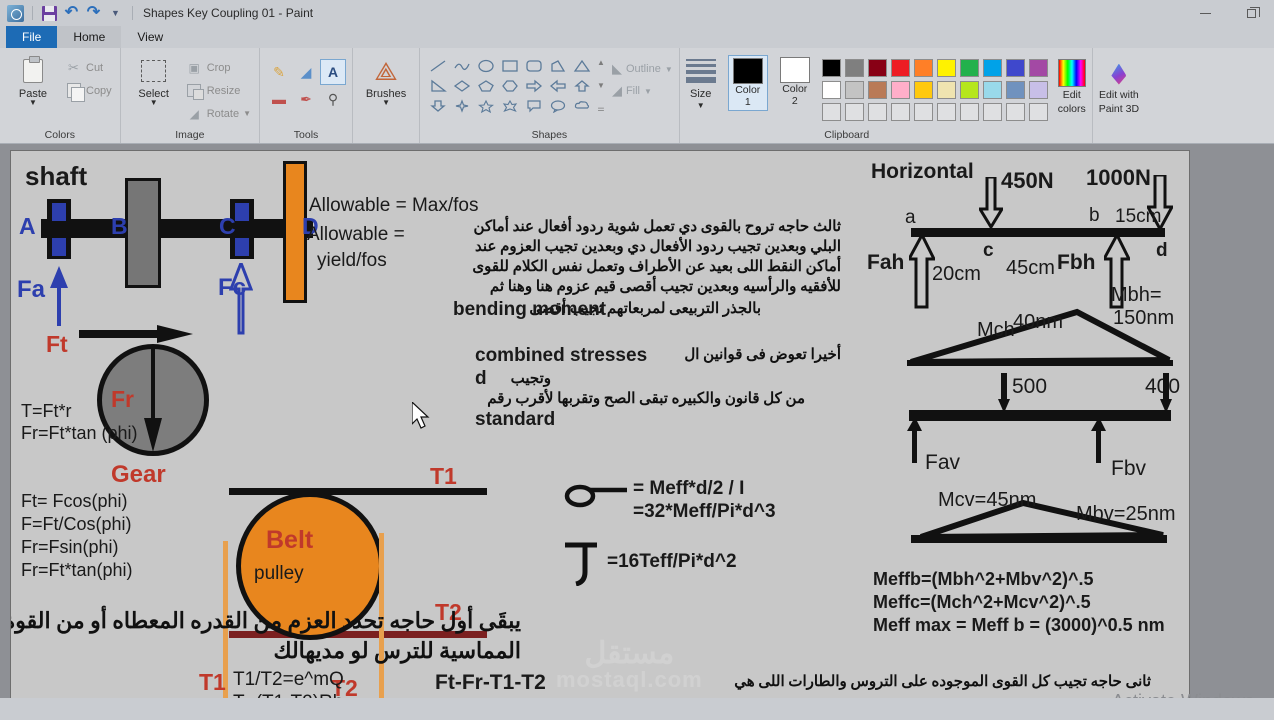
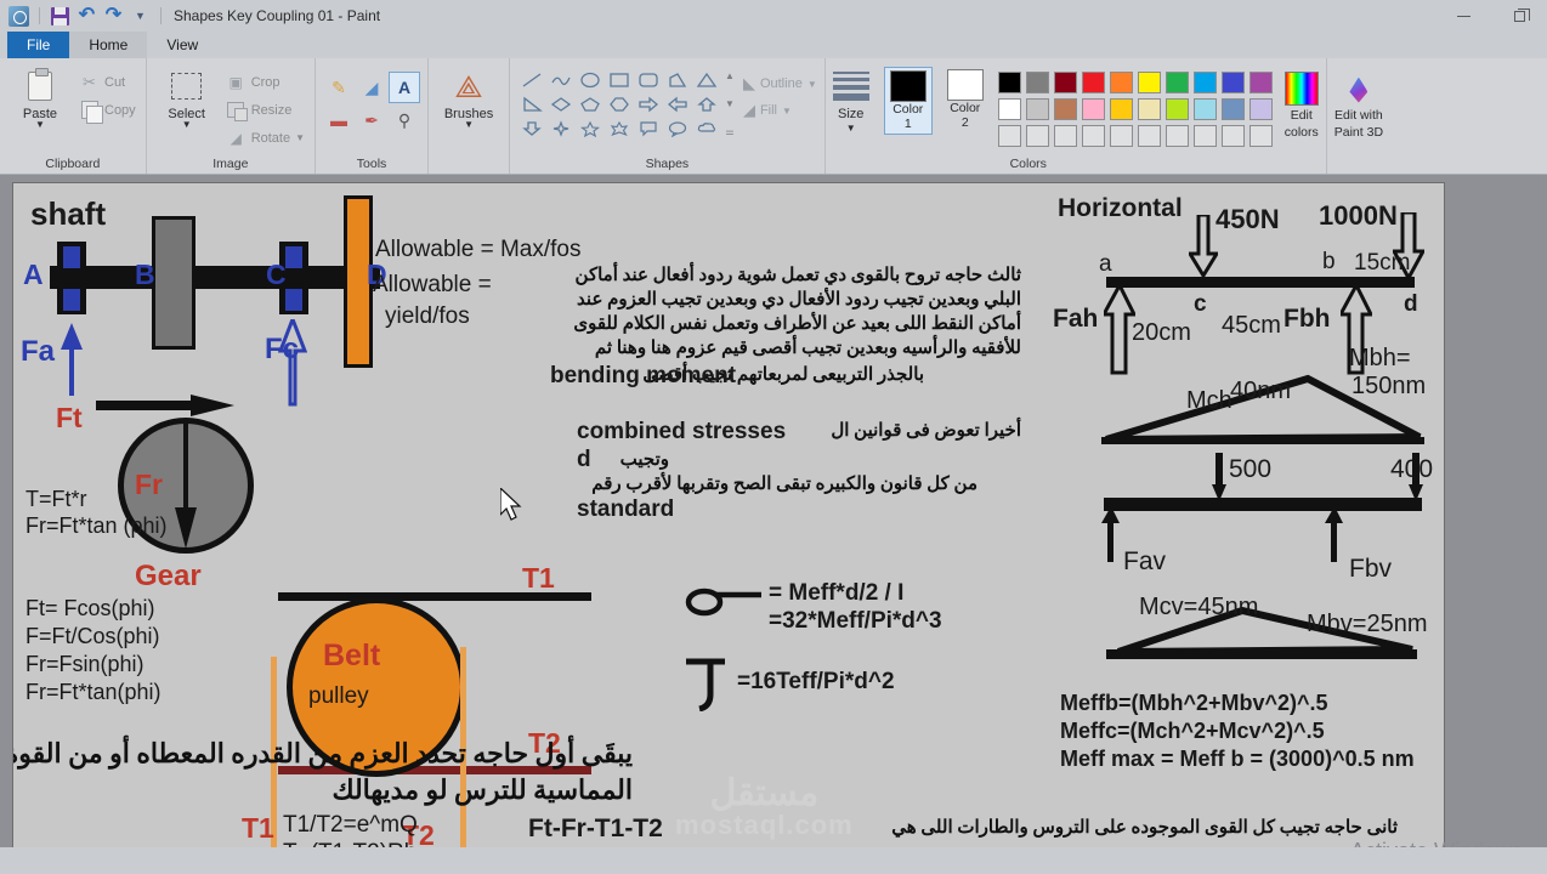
  ↶
  ↷
  ▼
  Shapes Key Coupling 01 - Paint
  File
  Home
  View
  Paste
  ▼
  ✂
  Cut
  Copy
- Colors
+ Clipboard
  Select
  ▼
  ▣
  Crop
  Resize
  ◢
  Rotate
  ▼
  Image
  ✎
  ◢
  A
  ▬
  ✒
  ⚲
  Tools
  ⟁
  Brushes
  ▼
  ▲
  ▼
  ⚌
  ◣
  Outline
  ▼
  ◢
  Fill
  ▼
  Shapes
  Size
  ▼
  Color
  1
  Color
  2
  Edit
  colors
- Clipboard
+ Colors
  Edit with
  Paint 3D
  shaft
  A
  B
  C
  D
  Fa
  Fc
  Allowable = Max/fos
  Allowable =
  yield/fos
  ثالث حاجه تروح بالقوى دي تعمل شوية ردود أفعال عند أماكن
  البلي وبعدين تجيب ردود الأفعال دي وبعدين تجيب العزوم عند
  أماكن النقط اللى بعيد عن الأطراف وتعمل نفس الكلام للقوى
  للأفقيه والرأسيه وبعدين تجيب أقصى قيم عزوم هنا وهنا ثم
  بالجذر التربيعى لمربعاتهم تجيب أقصى
  bending moment
  أخيرا تعوض فى قوانين ال
  combined stresses
  وتجيب
  d
  من كل قانون والكبيره تبقى الصح وتقربها لأقرب رقم
  standard
  Ft
  Fr
  Gear
  T=Ft*r
  Fr=Ft*tan (phi)
  Ft= Fcos(phi)
  F=Ft/Cos(phi)
  Fr=Fsin(phi)
  Fr=Ft*tan(phi)
  Belt
  pulley
  T1
  T2
  T1
  T2
  T1/T2=e^mQ
  = Meff*d/2 / I
  =32*Meff/Pi*d^3
  =16Teff/Pi*d^2
  Horizontal
  450N
  1000N
  a
  b
  c
  d
  15cm
  Fah
  Fbh
  20cm
  45cm
  Mch
  40nm
  Mbh=
  150nm
  500
  400
  Fav
  Fbv
  Mcv=45nm
  Mbv=25nm
  Meffb=(Mbh^2+Mbv^2)^.5
  Meffc=(Mch^2+Mcv^2)^.5
  Meff max = Meff b = (3000)^0.5 nm
  يبقَى أول حاجه تحدد العزم من القدره المعطاه أو من القو
  المماسية للترس لو مديهالك
  Ft-Fr-T1-T2
  ثانى حاجه تجيب كل القوى الموجوده على التروس والطارات اللى هي
